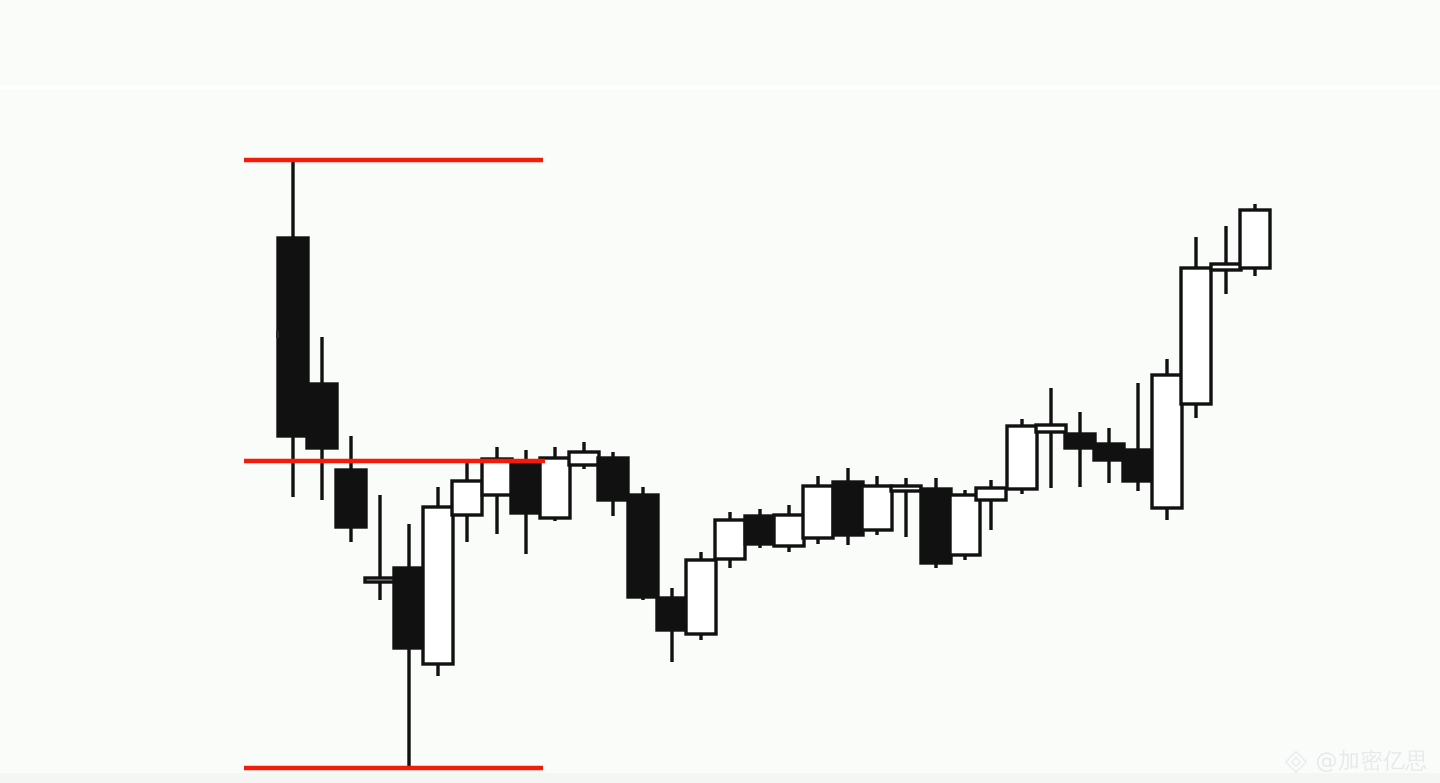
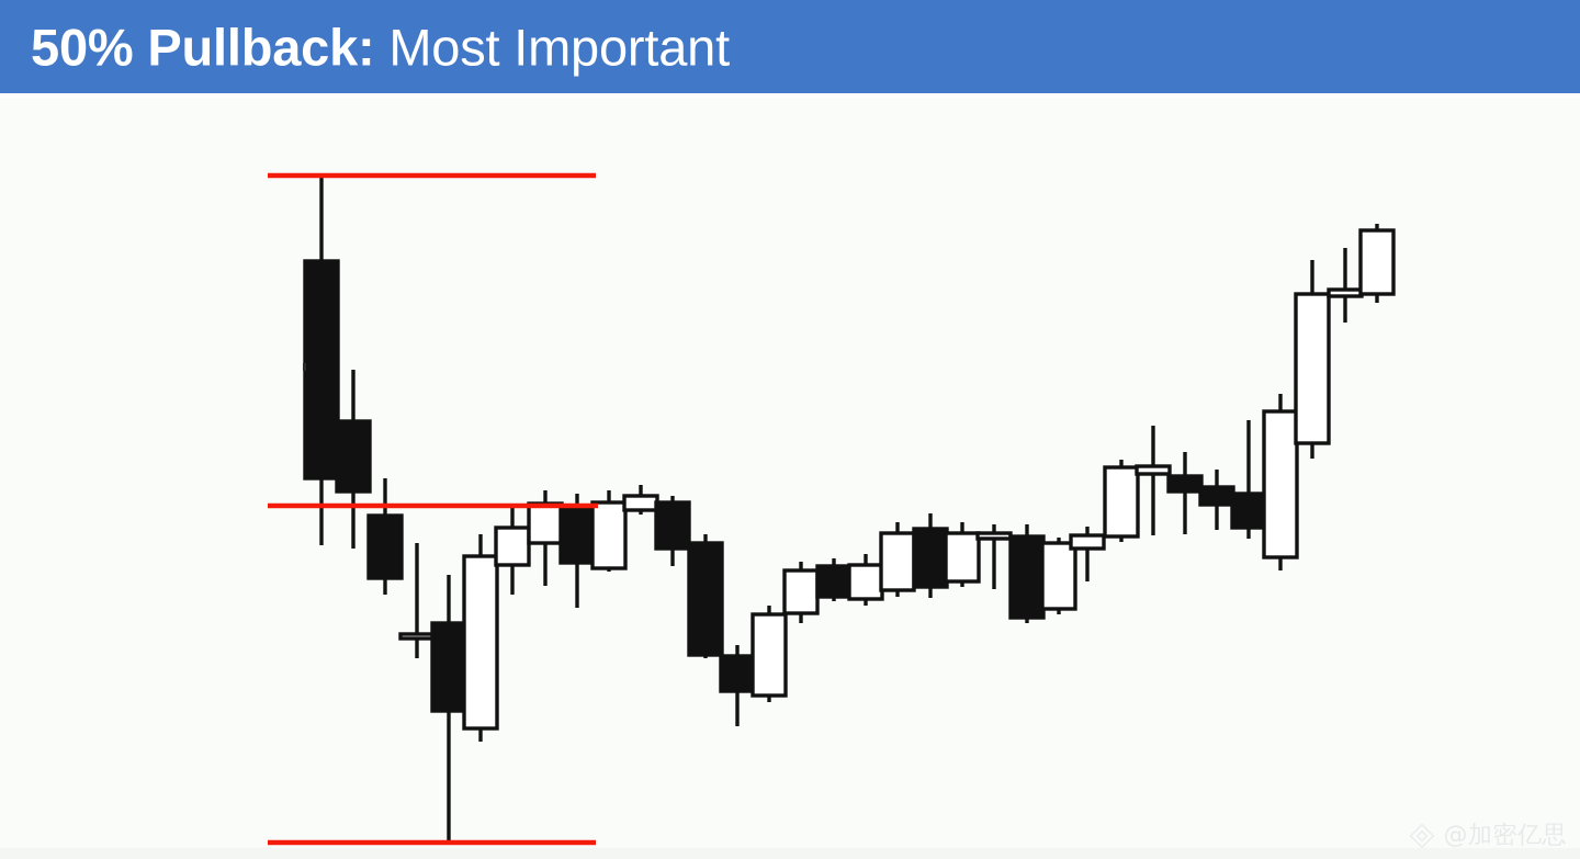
+ 50% Pullback: Most Important
